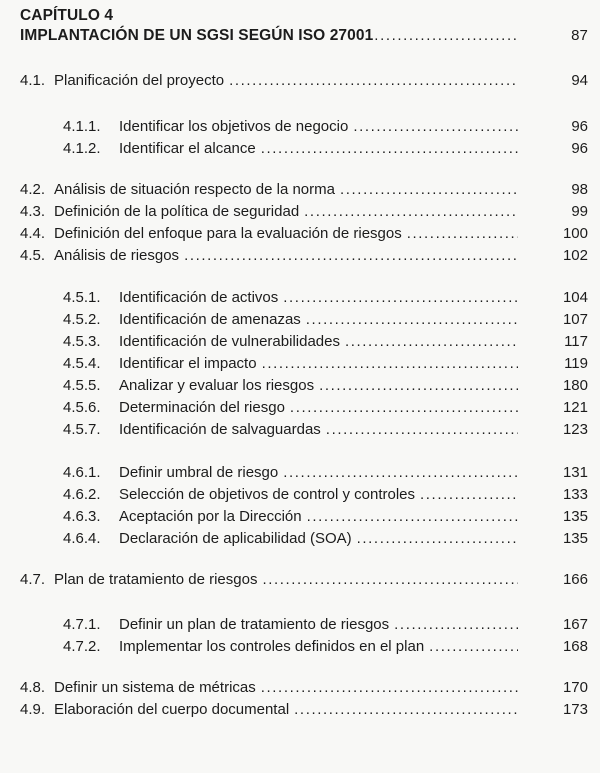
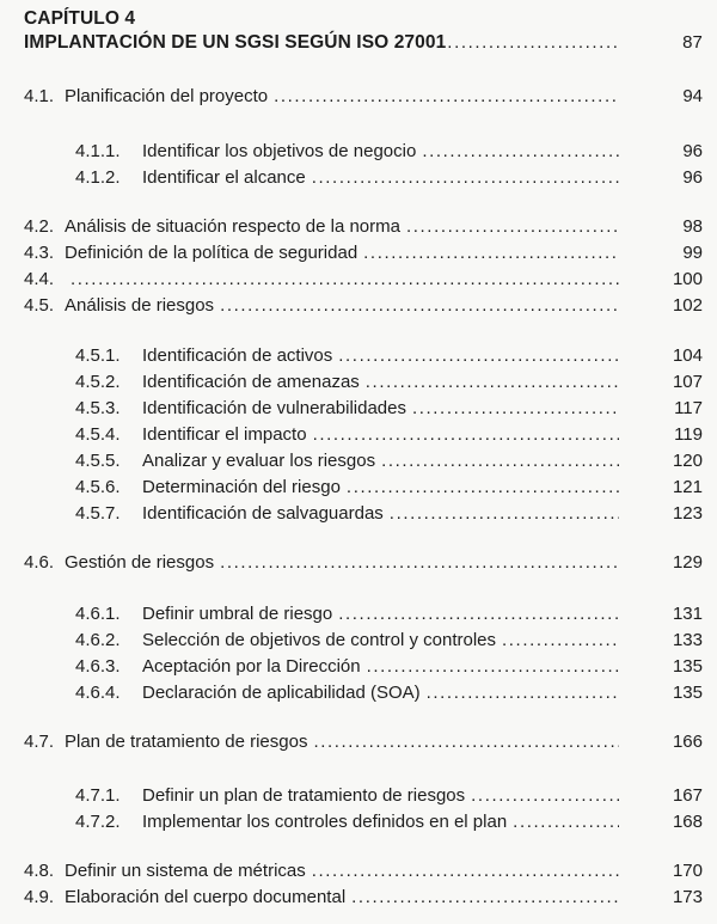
  CAPÍTULO 4
  IMPLANTACIÓN DE UN SGSI SEGÚN ISO 27001
  87
  4.1.
  Planificación del proyecto
  94
  4.1.1.
  Identificar los objetivos de negocio
  96
  4.1.2.
  Identificar el alcance
  96
  4.2.
  Análisis de situación respecto de la norma
  98
  4.3.
  Definición de la política de seguridad
  99
  4.4.
- Definición del enfoque para la evaluación de riesgos
  100
  4.5.
  Análisis de riesgos
  102
  4.5.1.
  Identificación de activos
  104
  4.5.2.
  Identificación de amenazas
  107
  4.5.3.
  Identificación de vulnerabilidades
  117
  4.5.4.
  Identificar el impacto
  119
  4.5.5.
  Analizar y evaluar los riesgos
- 180
+ 120
  4.5.6.
  Determinación del riesgo
  121
  4.5.7.
  Identificación de salvaguardas
  123
+ 4.6.
+ Gestión de riesgos
+ 129
  4.6.1.
  Definir umbral de riesgo
  131
  4.6.2.
  Selección de objetivos de control y controles
  133
  4.6.3.
  Aceptación por la Dirección
  135
  4.6.4.
  Declaración de aplicabilidad (SOA)
  135
  4.7.
  Plan de tratamiento de riesgos
  166
  4.7.1.
  Definir un plan de tratamiento de riesgos
  167
  4.7.2.
  Implementar los controles definidos en el plan
  168
  4.8.
  Definir un sistema de métricas
  170
  4.9.
  Elaboración del cuerpo documental
  173
